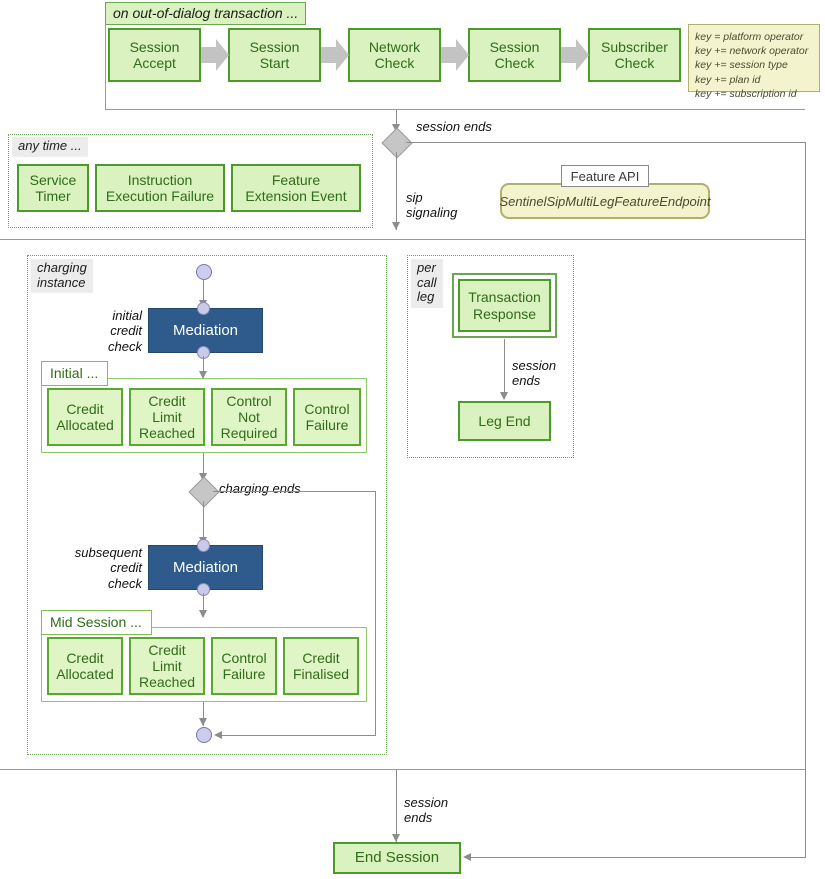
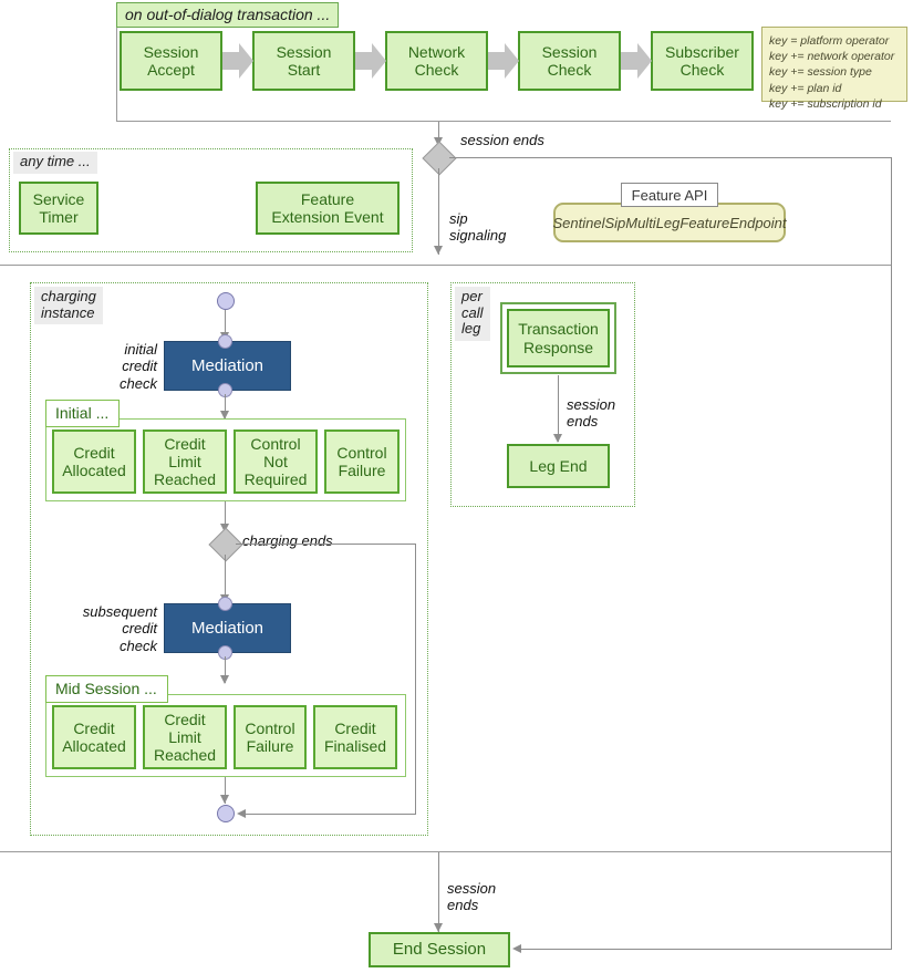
  on out-of-dialog transaction ...
  Session
  Accept
  Session
  Start
  Network
  Check
  Session
  Check
  Subscriber
  Check
  key = platform operator
  key += network operator
  key += session type
  key += plan id
  key += subscription id
  any time ...
  Service
  Timer
- Instruction
- Execution Failure
  Feature
  Extension Event
  session ends
  sip
  signaling
  SentinelSipMultiLegFeatureEndpoint
  Feature API
  charging
  instance
  Mediation
  initial
  credit
  check
  Initial ...
  Credit
  Allocated
  Credit
  Limit
  Reached
  Control
  Not
  Required
  Control
  Failure
  charging ends
  Mediation
  subsequent
  credit
  check
  Mid Session ...
  Credit
  Allocated
  Credit
  Limit
  Reached
  Control
  Failure
  Credit
  Finalised
  per
  call
  leg
  Transaction
  Response
  session
  ends
  Leg End
  session
  ends
  End Session
